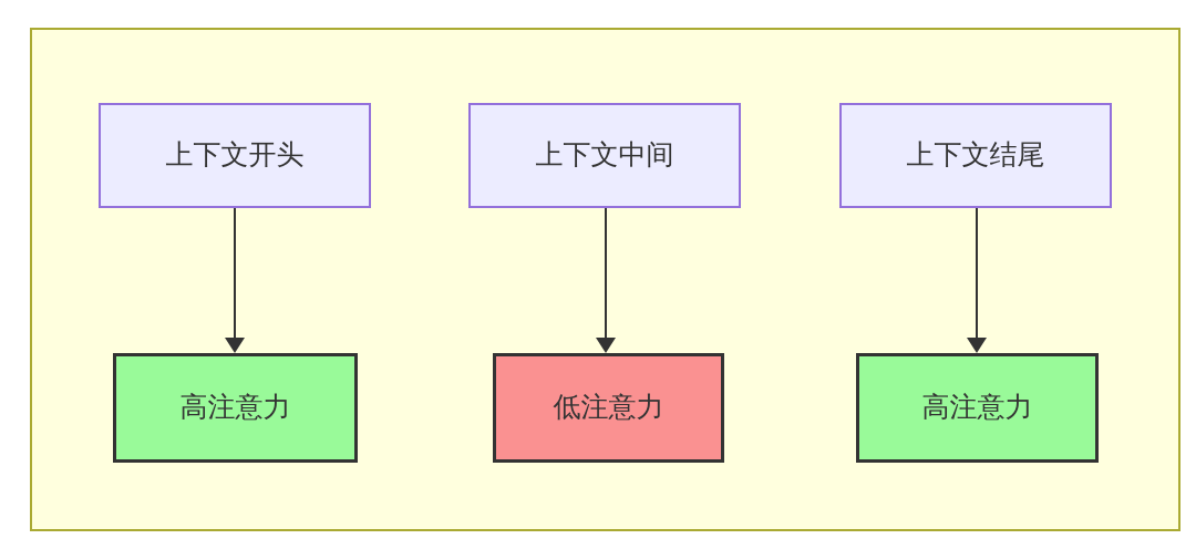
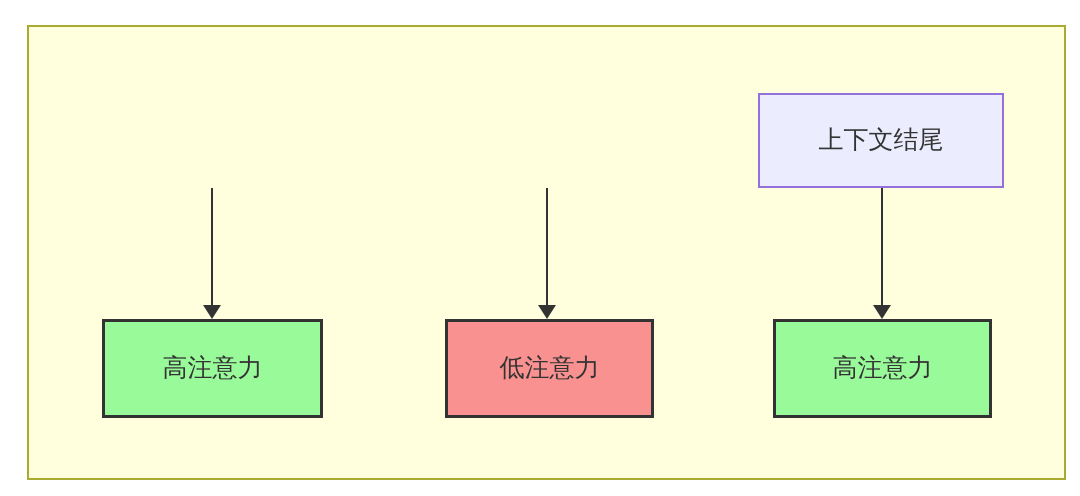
- 上下文开头
- 上下文中间
  上下文结尾
  高注意力
  低注意力
  高注意力
